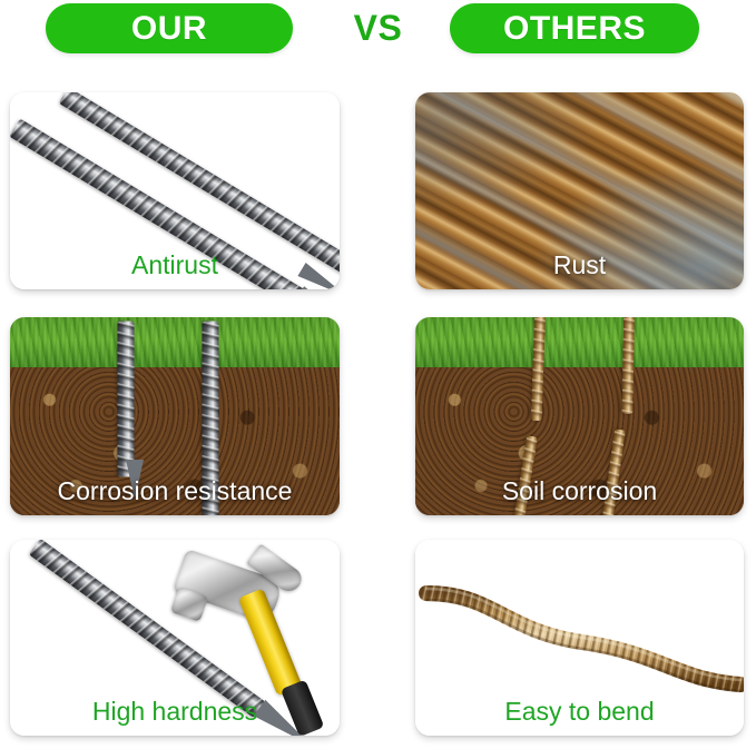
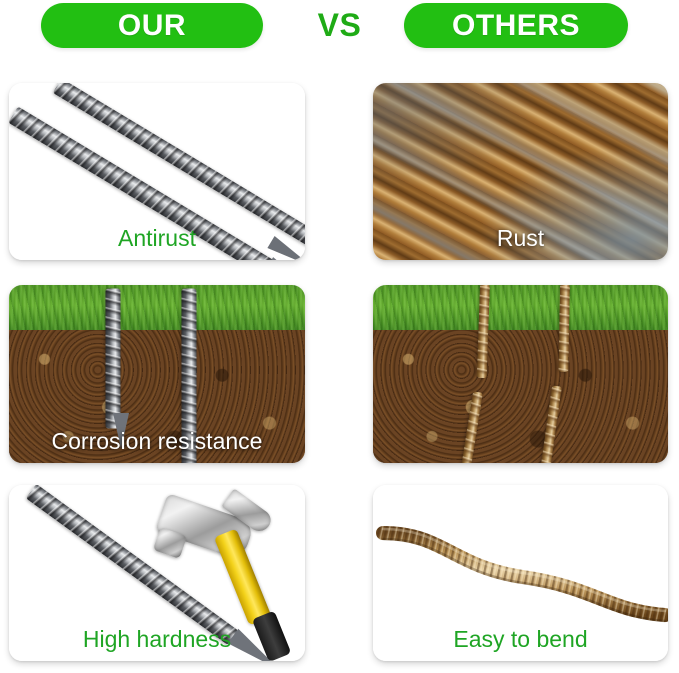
  OUR
  VS
  OTHERS
  Antirust
  Rust
  Corrosion resistance
- Soil corrosion
  High hardness
  Easy to bend
